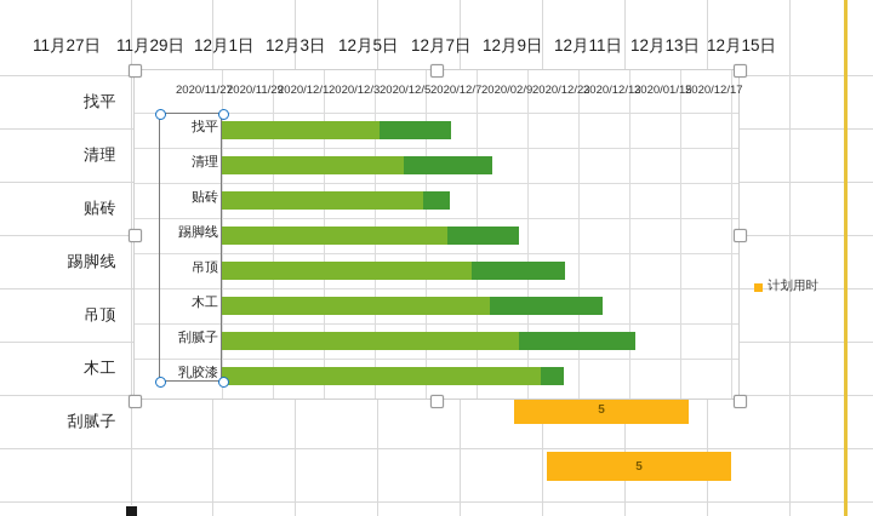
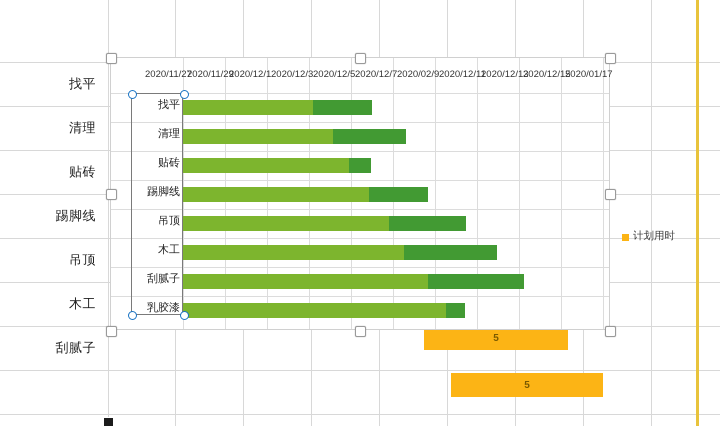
  找平
  清理
  贴砖
  踢脚线
  吊顶
  木工
  刮腻子
- 11月27日
- 11月29日
- 12月1日
- 12月3日
- 12月5日
- 12月7日
- 12月9日
- 12月11日
- 12月13日
- 12月15日
  5
  5
  计划用时
  2020/11/27
  2020/11/29
  2020/12/1
  2020/12/3
  2020/12/5
  2020/12/7
  2020/02/9
- 2020/12/23
+ 2020/12/11
  2020/12/13
- 2020/01/15
+ 2020/12/15
- 2020/12/17
+ 2020/01/17
  找平
  清理
  贴砖
  踢脚线
  吊顶
  木工
  刮腻子
  乳胶漆
